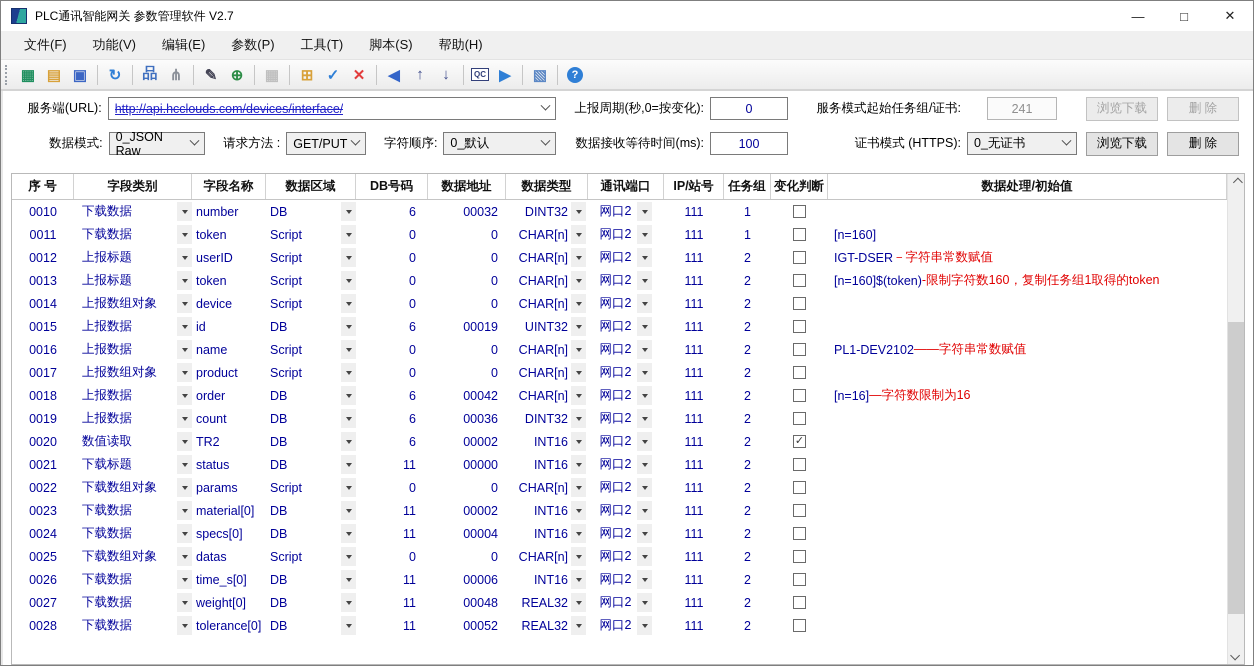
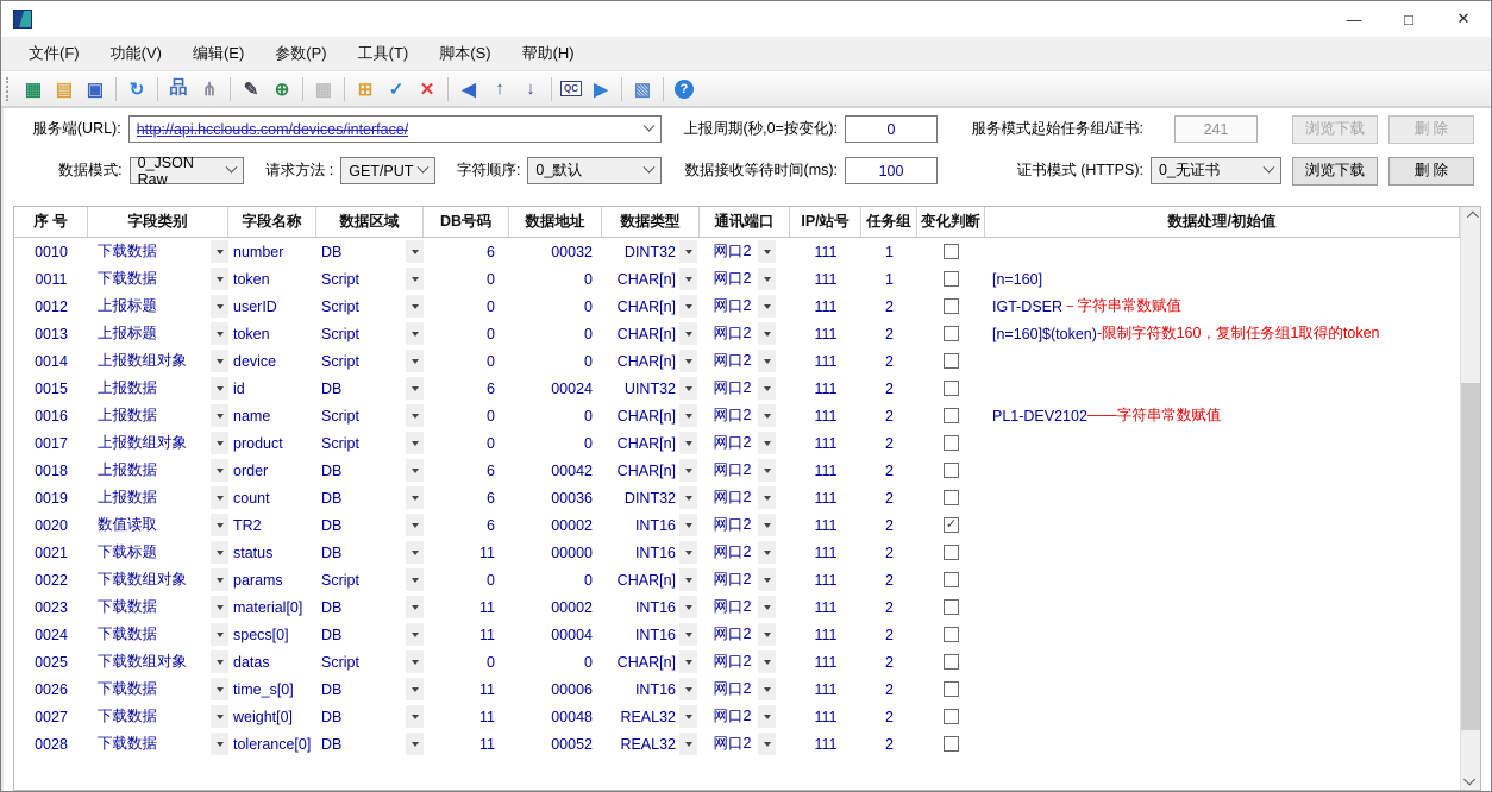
- PLC通讯智能网关 参数管理软件 V2.7
  —
  □
  ✕
  文件(F)
  功能(V)
  编辑(E)
  参数(P)
  工具(T)
  脚本(S)
  帮助(H)
  ▦
  ▤
  ▣
  ↻
  品
  ⋔
  ✎
  ⊕
  ▦
  ⊞
  ✓
  ✕
  ◀
  ↑
  ↓
  QC
  ▶
  ▧
  ?
  服务端(URL):
  http://api.hcclouds.com/devices/interface/
  上报周期(秒,0=按变化):
  0
  服务模式起始任务组/证书:
  241
  浏览下载
  删 除
  数据模式:
  0_JSON Raw
  请求方法 :
  GET/PUT
  字符顺序:
  0_默认
  数据接收等待时间(ms):
  100
  证书模式 (HTTPS):
  0_无证书
  浏览下载
  删 除
  序 号
  字段类别
  字段名称
  数据区域
  DB号码
  数据地址
  数据类型
  通讯端口
  IP/站号
  任务组
  变化判断
  数据处理/初始值
  0010
  下载数据
  number
  DB
  6
  00032
  DINT32
  网口2
  111
  1
  0011
  下载数据
  token
  Script
  0
  0
  CHAR[n]
  网口2
  111
  1
  [n=160]
  0012
  上报标题
  userID
  Script
  0
  0
  CHAR[n]
  网口2
  111
  2
  IGT-DSER
  －字符串常数赋值
  0013
  上报标题
  token
  Script
  0
  0
  CHAR[n]
  网口2
  111
  2
  [n=160]$(token)
  -限制字符数160，复制任务组1取得的token
  0014
  上报数组对象
  device
  Script
  0
  0
  CHAR[n]
  网口2
  111
  2
  0015
  上报数据
  id
  DB
  6
- 00019
+ 00024
  UINT32
  网口2
  111
  2
  0016
  上报数据
  name
  Script
  0
  0
  CHAR[n]
  网口2
  111
  2
  PL1-DEV2102
  ——字符串常数赋值
  0017
  上报数组对象
  product
  Script
  0
  0
  CHAR[n]
  网口2
  111
  2
  0018
  上报数据
  order
  DB
  6
  00042
  CHAR[n]
  网口2
  111
  2
- [n=16]
- —字符数限制为16
  0019
  上报数据
  count
  DB
  6
  00036
  DINT32
  网口2
  111
  2
  0020
  数值读取
  TR2
  DB
  6
  00002
  INT16
  网口2
  111
  2
  ✓
  0021
  下载标题
  status
  DB
  11
  00000
  INT16
  网口2
  111
  2
  0022
  下载数组对象
  params
  Script
  0
  0
  CHAR[n]
  网口2
  111
  2
  0023
  下载数据
  material[0]
  DB
  11
  00002
  INT16
  网口2
  111
  2
  0024
  下载数据
  specs[0]
  DB
  11
  00004
  INT16
  网口2
  111
  2
  0025
  下载数组对象
  datas
  Script
  0
  0
  CHAR[n]
  网口2
  111
  2
  0026
  下载数据
  time_s[0]
  DB
  11
  00006
  INT16
  网口2
  111
  2
  0027
  下载数据
  weight[0]
  DB
  11
  00048
  REAL32
  网口2
  111
  2
  0028
  下载数据
  tolerance[0]
  DB
  11
  00052
  REAL32
  网口2
  111
  2
